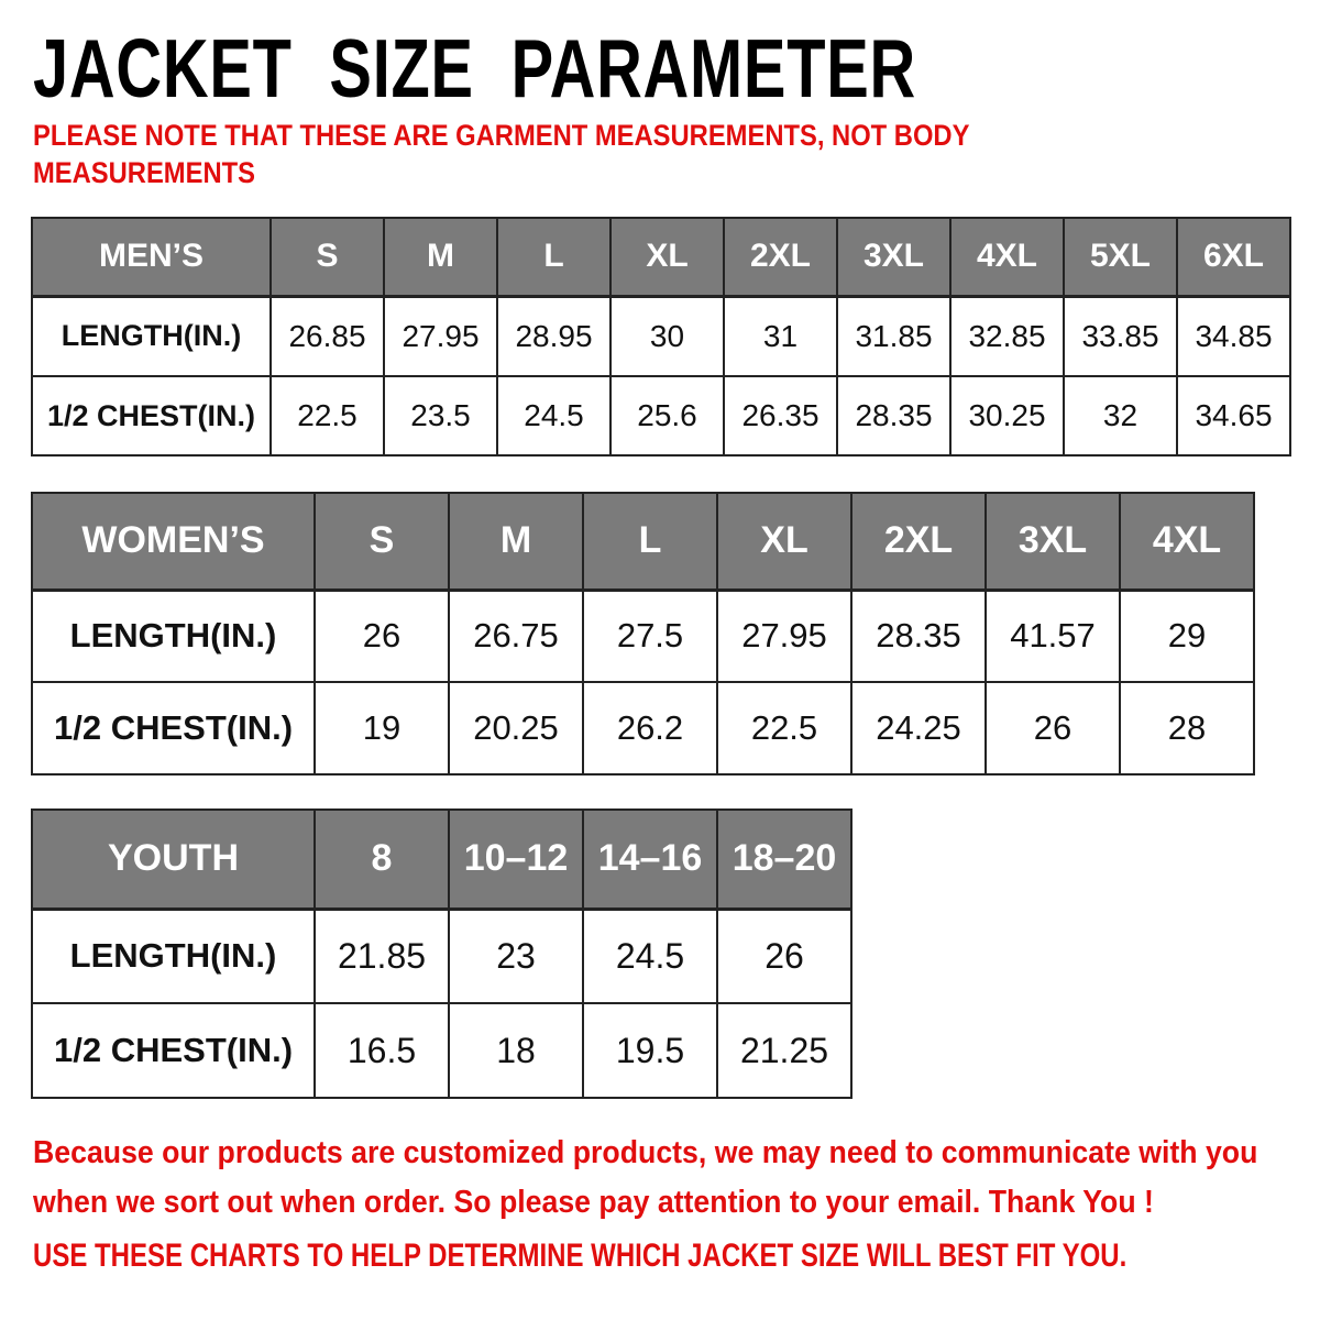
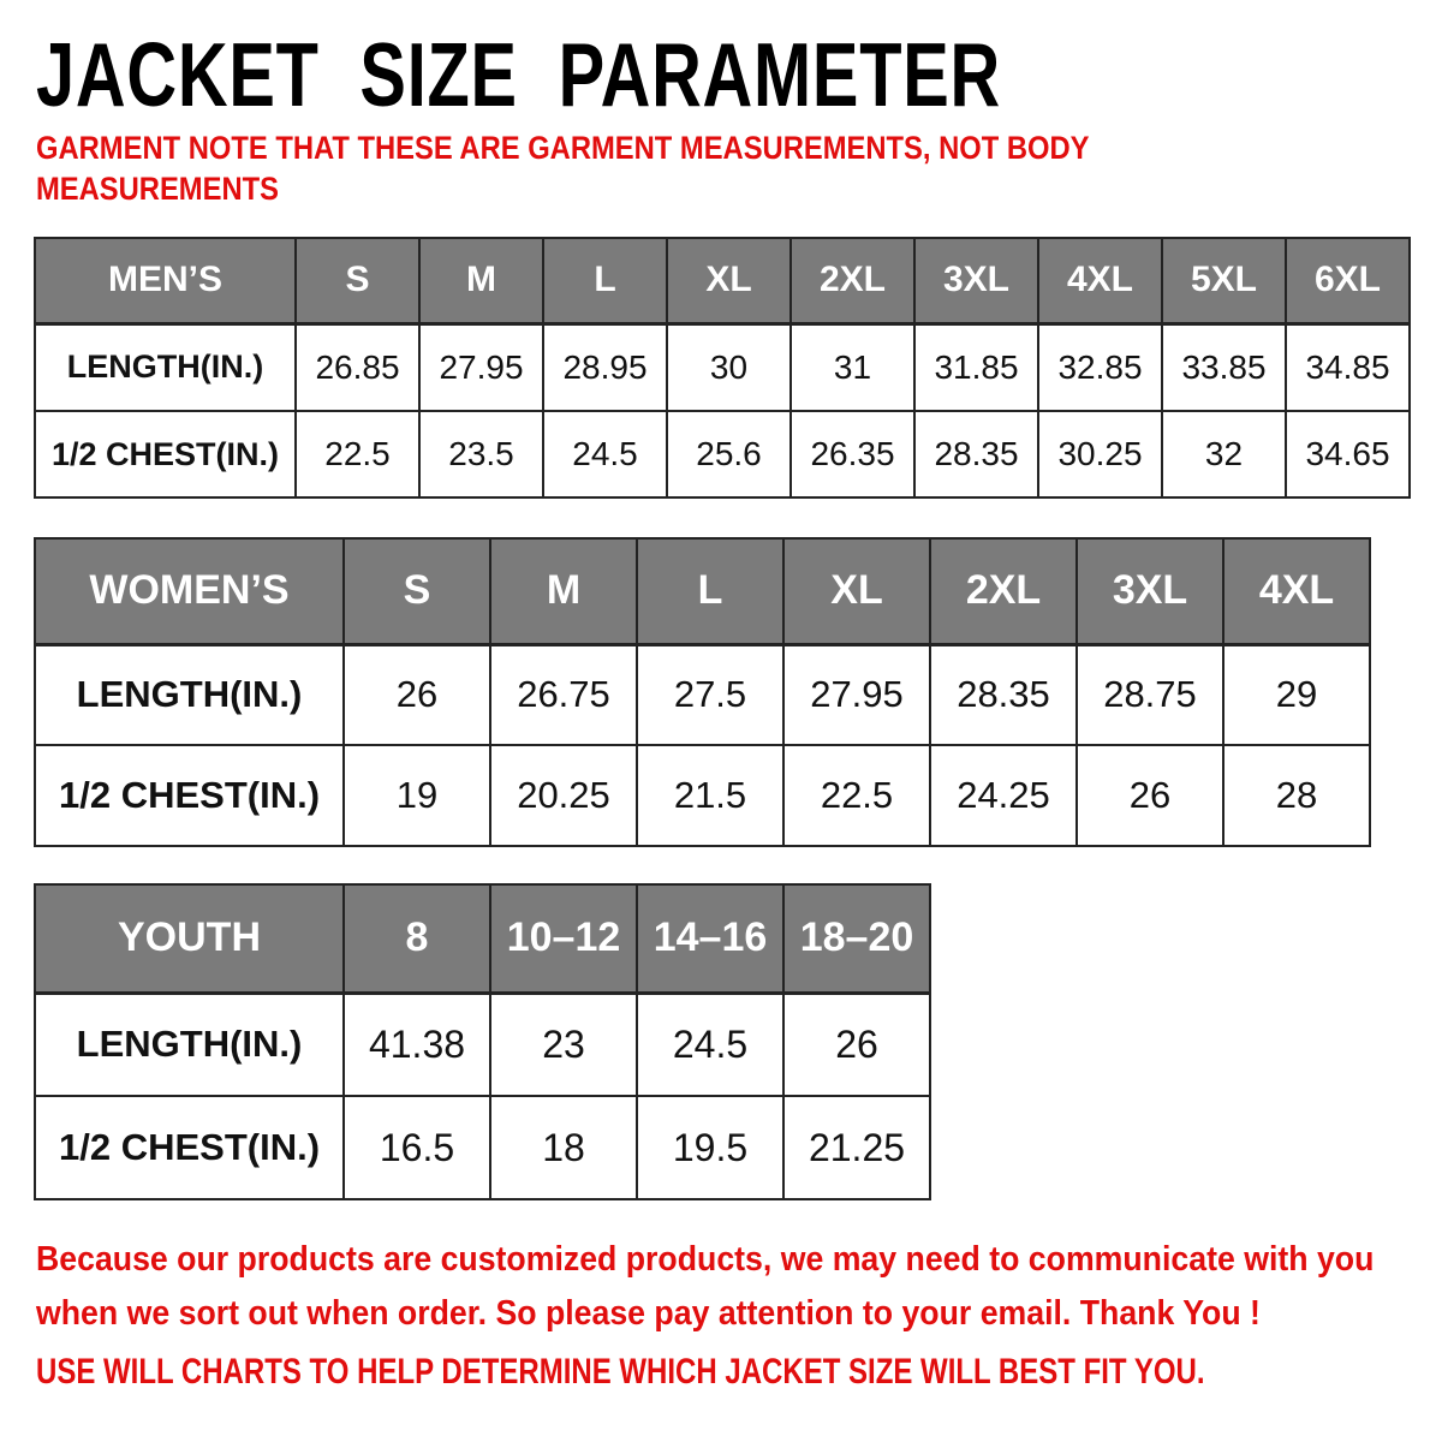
  JACKET SIZE PARAMETER
- PLEASE NOTE THAT THESE ARE GARMENT MEASUREMENTS, NOT BODY
+ GARMENT NOTE THAT THESE ARE GARMENT MEASUREMENTS, NOT BODY
  MEASUREMENTS
  MEN’S	S	M	L	XL	2XL	3XL	4XL	5XL	6XL
  LENGTH(IN.)	26.85	27.95	28.95	30	31	31.85	32.85	33.85	34.85
  1/2 CHEST(IN.)	22.5	23.5	24.5	25.6	26.35	28.35	30.25	32	34.65
  WOMEN’S	S	M	L	XL	2XL	3XL	4XL
- LENGTH(IN.)	26	26.75	27.5	27.95	28.35	41.57	29
+ LENGTH(IN.)	26	26.75	27.5	27.95	28.35	28.75	29
- 1/2 CHEST(IN.)	19	20.25	26.2	22.5	24.25	26	28
+ 1/2 CHEST(IN.)	19	20.25	21.5	22.5	24.25	26	28
  YOUTH	8	10–12	14–16	18–20
- LENGTH(IN.)	21.85	23	24.5	26
+ LENGTH(IN.)	41.38	23	24.5	26
  1/2 CHEST(IN.)	16.5	18	19.5	21.25
  Because our products are customized products, we may need to communicate with you
  when we sort out when order. So please pay attention to your email. Thank You !
- USE THESE CHARTS TO HELP DETERMINE WHICH JACKET SIZE WILL BEST FIT YOU.
+ USE WILL CHARTS TO HELP DETERMINE WHICH JACKET SIZE WILL BEST FIT YOU.
